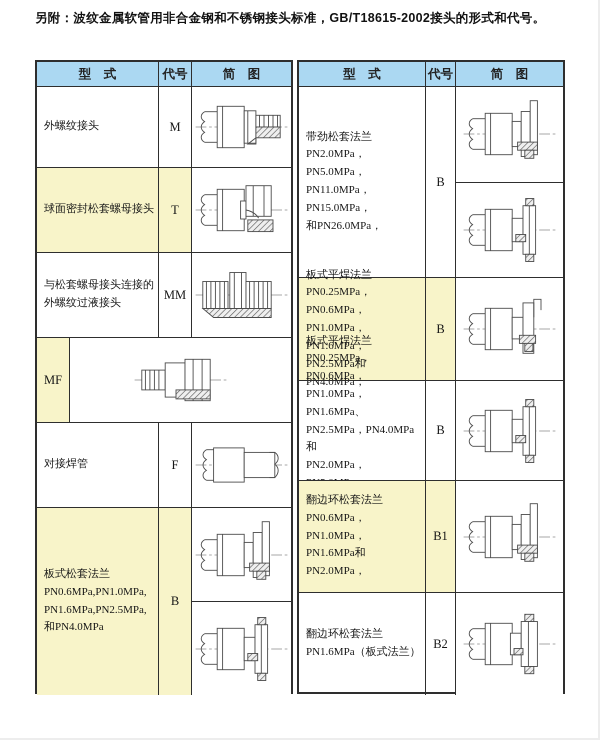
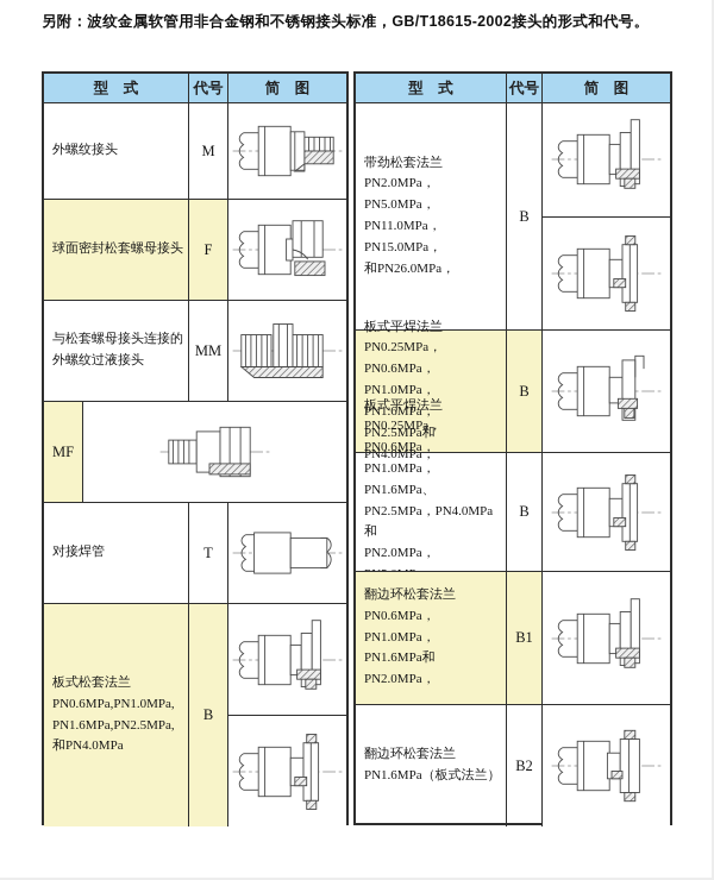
  另附：波纹金属软管用非合金钢和不锈钢接头标准，GB/T18615-2002接头的形式和代号。
  型 式
  代号
  简 图
  外螺纹接头
  M
  球面密封松套螺母接头
- T
+ F
  与松套螺母接头连接的
  外螺纹过液接头
  MM
  MF
  对接焊管
- F
+ T
  板式松套法兰
  PN0.6MPa,PN1.0MPa,
  PN1.6MPa,PN2.5MPa,
  和PN4.0MPa
  B
  型 式
  代号
  简 图
  带劲松套法兰
  PN2.0MPa，PN5.0MPa，
  PN11.0MPa，PN15.0MPa，
  和PN26.0MPa，
  B
  板式平焊法兰
  PN0.25MPa，PN0.6MPa，
  PN1.0MPa，PN1.6MPa，
  B
  板式平焊法兰
  PN0.25MPa，PN0.6MPa，
  PN1.0MPa，PN1.6MPa、
  PN2.5MPa，PN4.0MPa和
  B
  翻边环松套法兰
  PN0.6MPa，PN1.0MPa，
  PN1.6MPa和PN2.0MPa，
  B1
  翻边环松套法兰
  PN1.6MPa（板式法兰）
  B2
